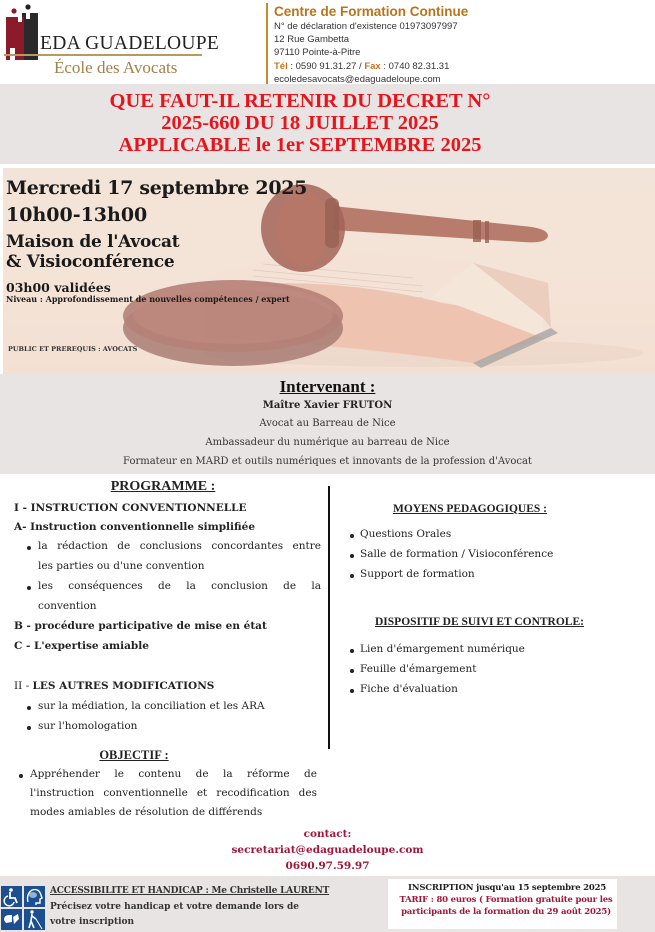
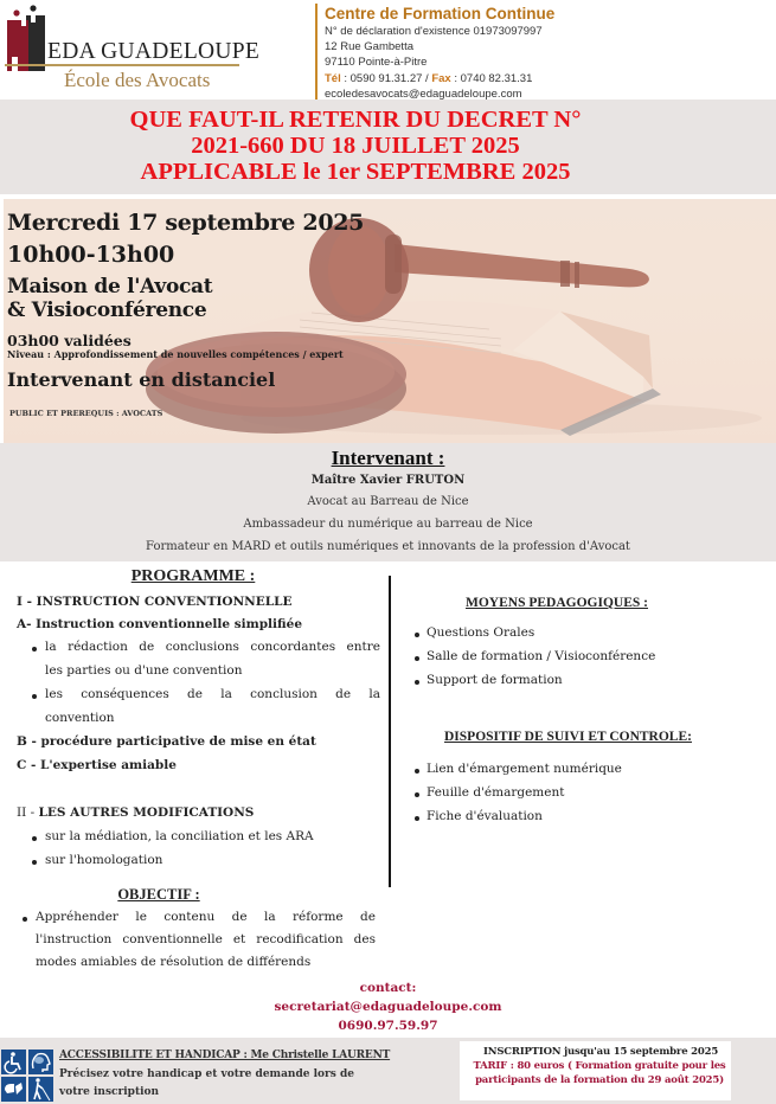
  EDA GUADELOUPE
  École des Avocats
  Centre de Formation Continue
  N° de déclaration d'existence 01973097997
  12 Rue Gambetta
  97110 Pointe-à-Pitre
  Tél : 0590 91.31.27 / Fax : 0740 82.31.31
  ecoledesavocats@edaguadeloupe.com
  QUE FAUT-IL RETENIR DU DECRET N°
- 2025-660 DU 18 JUILLET 2025
+ 2021-660 DU 18 JUILLET 2025
  APPLICABLE le 1er SEPTEMBRE 2025
  Mercredi 17 septembre 2025
  10h00-13h00
  Maison de l'Avocat
  & Visioconférence
  03h00 validées
  Niveau : Approfondissement de nouvelles compétences / expert
+ Intervenant en distanciel
  PUBLIC ET PREREQUIS : AVOCATS
  Intervenant :
  Maître Xavier FRUTON
  Avocat au Barreau de Nice
  Ambassadeur du numérique au barreau de Nice
  Formateur en MARD et outils numériques et innovants de la profession d'Avocat
  PROGRAMME :
  I - INSTRUCTION CONVENTIONNELLE
  A- Instruction conventionnelle simplifiée
  la
  rédaction
  de
  conclusions
  concordantes
  entre
  les parties ou d'une convention
  les
  conséquences
  de
  la
  conclusion
  de
  la
  convention
  B - procédure participative de mise en état
  C - L'expertise amiable
  II - LES AUTRES MODIFICATIONS
  sur la médiation, la conciliation et les ARA
  sur l'homologation
  OBJECTIF :
  Appréhender
  le
  contenu
  de
  la
  réforme
  de
  l'instruction
  conventionnelle
  et
  recodification
  des
  modes amiables de résolution de différends
  MOYENS PEDAGOGIQUES :
  Questions Orales
  Salle de formation / Visioconférence
  Support de formation
  DISPOSITIF DE SUIVI ET CONTROLE:
  Lien d'émargement numérique
  Feuille d'émargement
  Fiche d'évaluation
  contact:
  secretariat@edaguadeloupe.com
  0690.97.59.97
  ACCESSIBILITE ET HANDICAP : Me Christelle LAURENT
  Précisez votre handicap et votre demande lors de
  votre inscription
  INSCRIPTION jusqu'au 15 septembre 2025
  TARIF : 80 euros ( Formation gratuite pour les
  participants de la formation du 29 août 2025)
